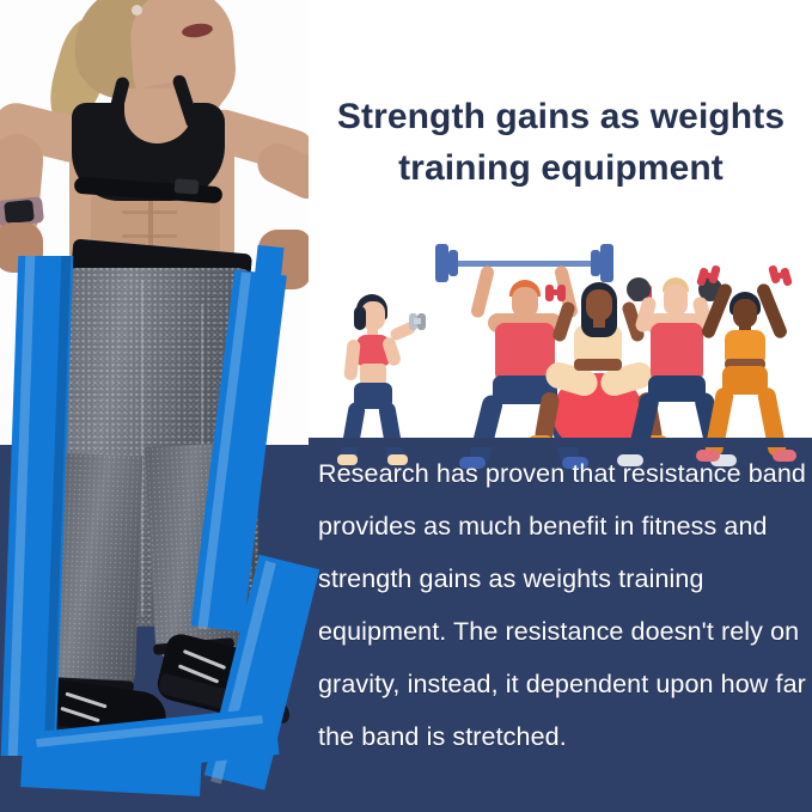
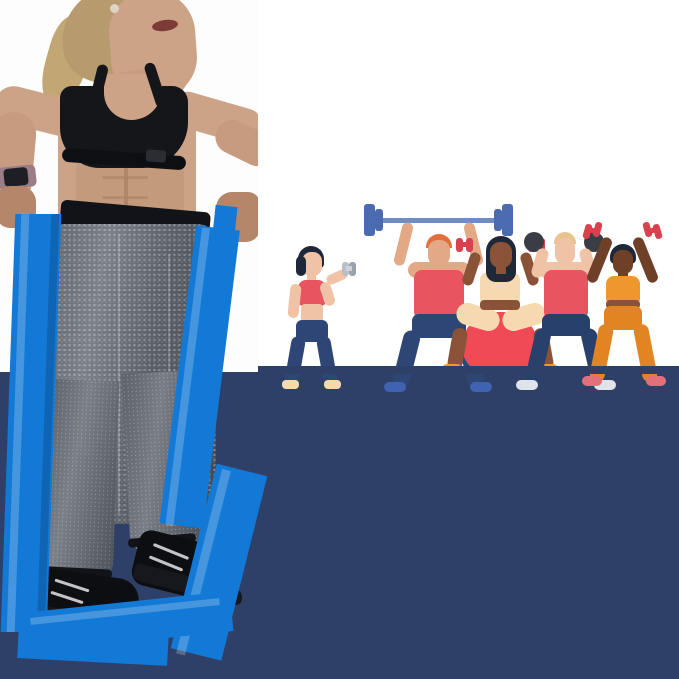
- Strength gains as weights training equipment
- Research has proven that resistance band provides as much benefit in fitness and strength gains as weights training equipment. The resistance doesn't rely on gravity, instead, it dependent upon how far the band is stretched.
